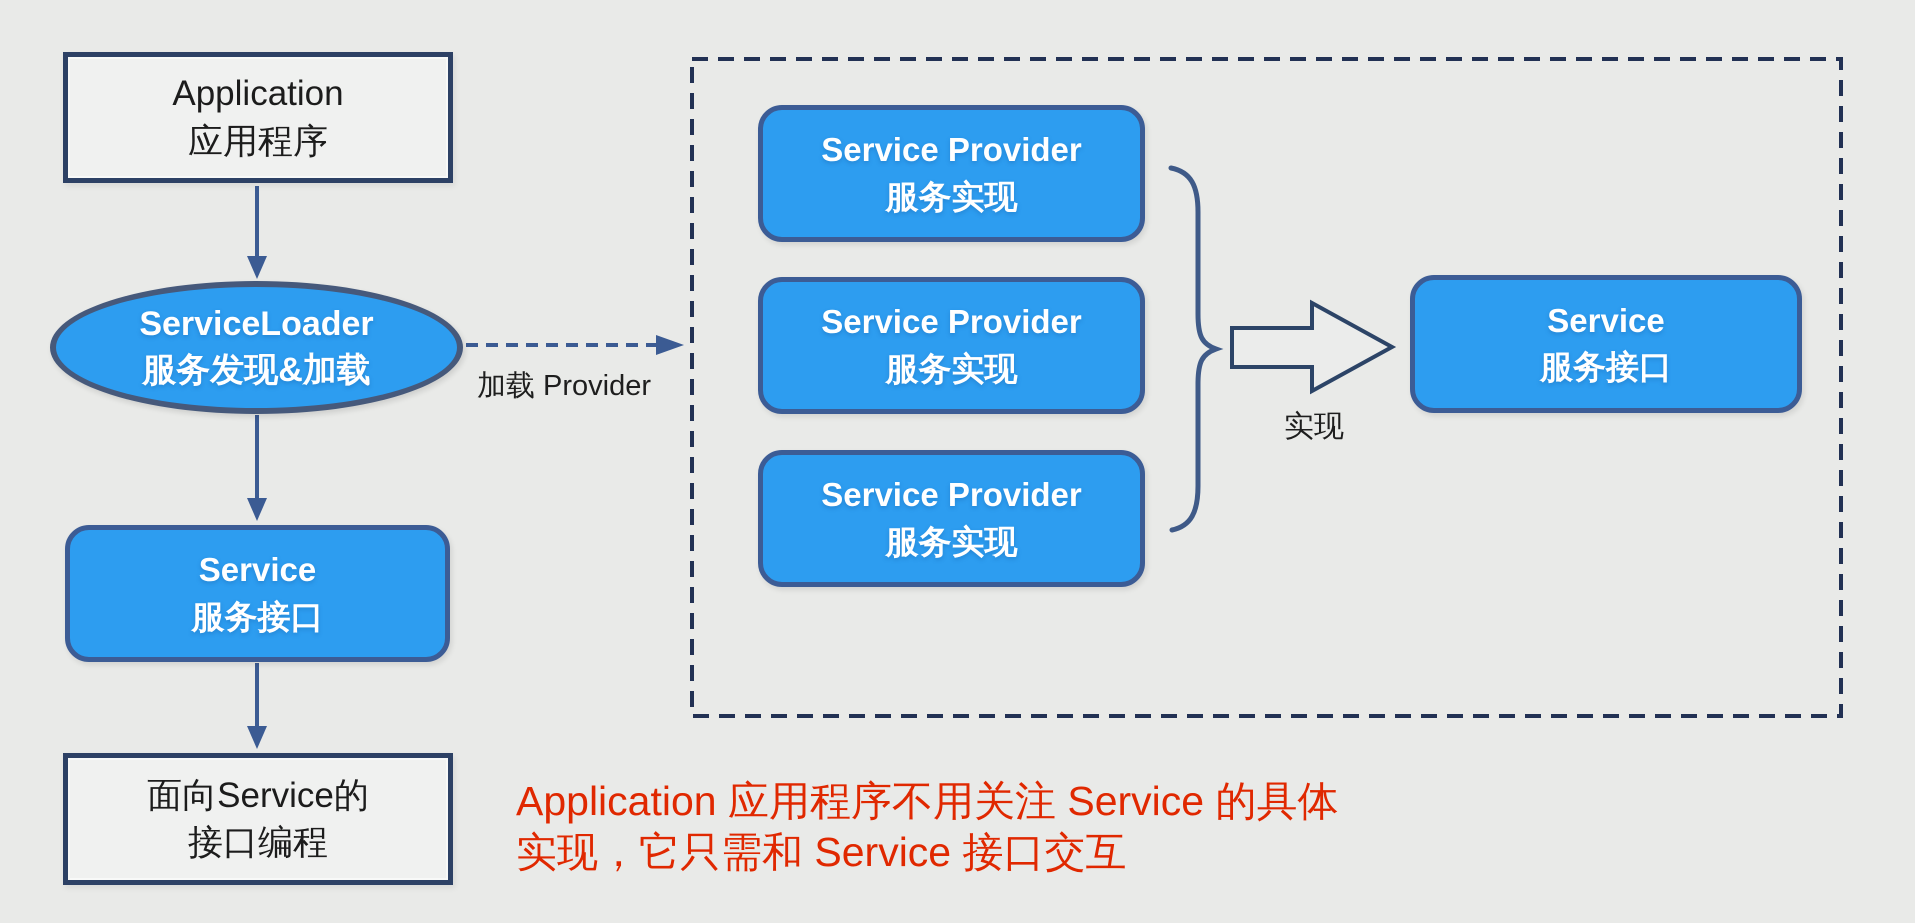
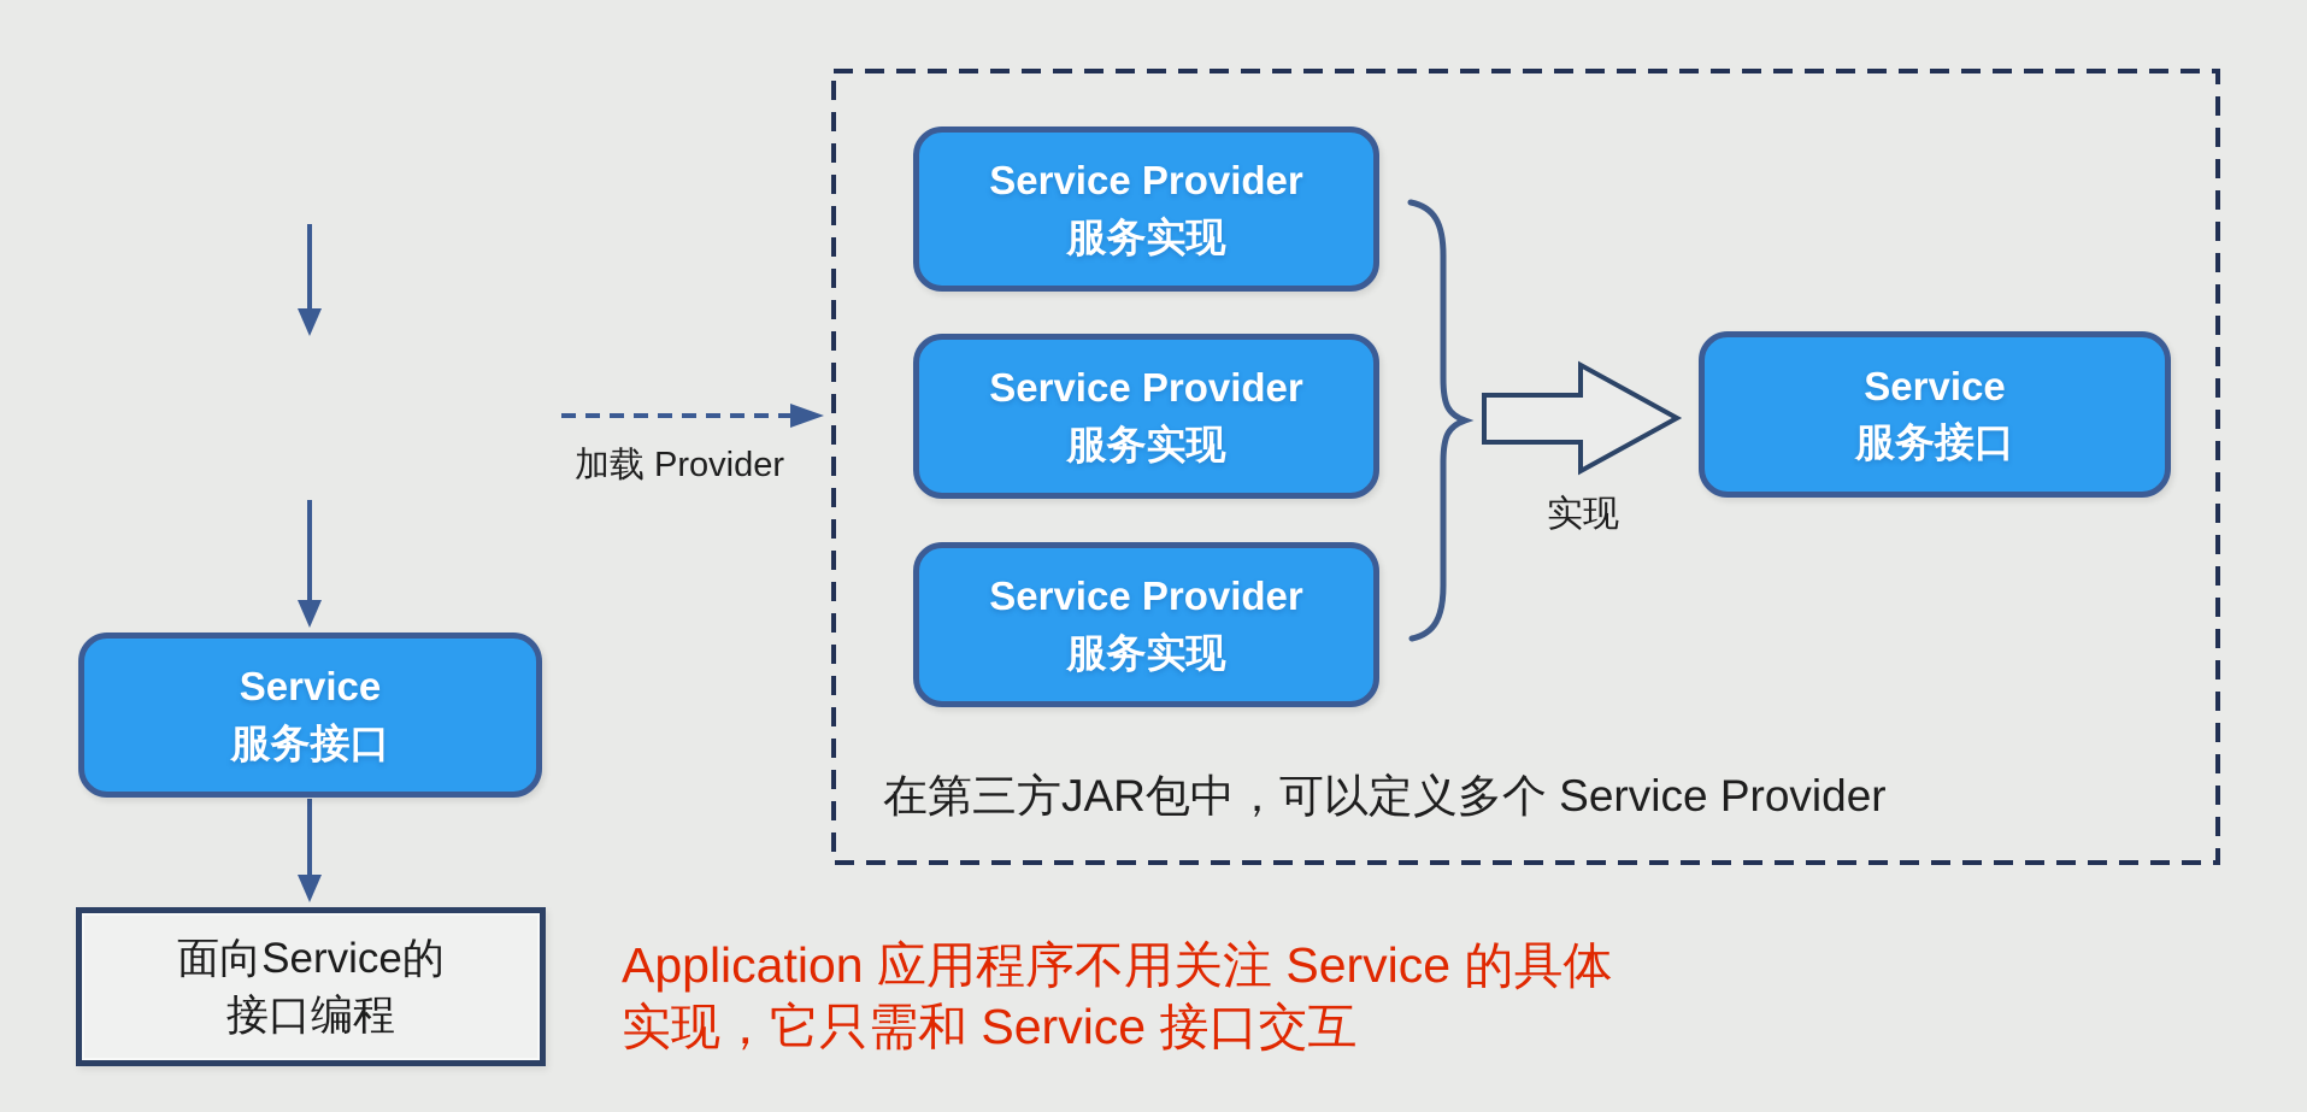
- Application
- 应用程序
- ServiceLoader
- 服务发现&加载
  Service
  服务接口
  面向Service的
  接口编程
  加载 Provider
  Service Provider
  服务实现
  Service Provider
  服务实现
  Service Provider
  服务实现
  实现
  Service
  服务接口
+ 在第三方JAR包中，可以定义多个 Service Provider
  Application 应用程序不用关注 Service 的具体
  实现，它只需和 Service 接口交互
